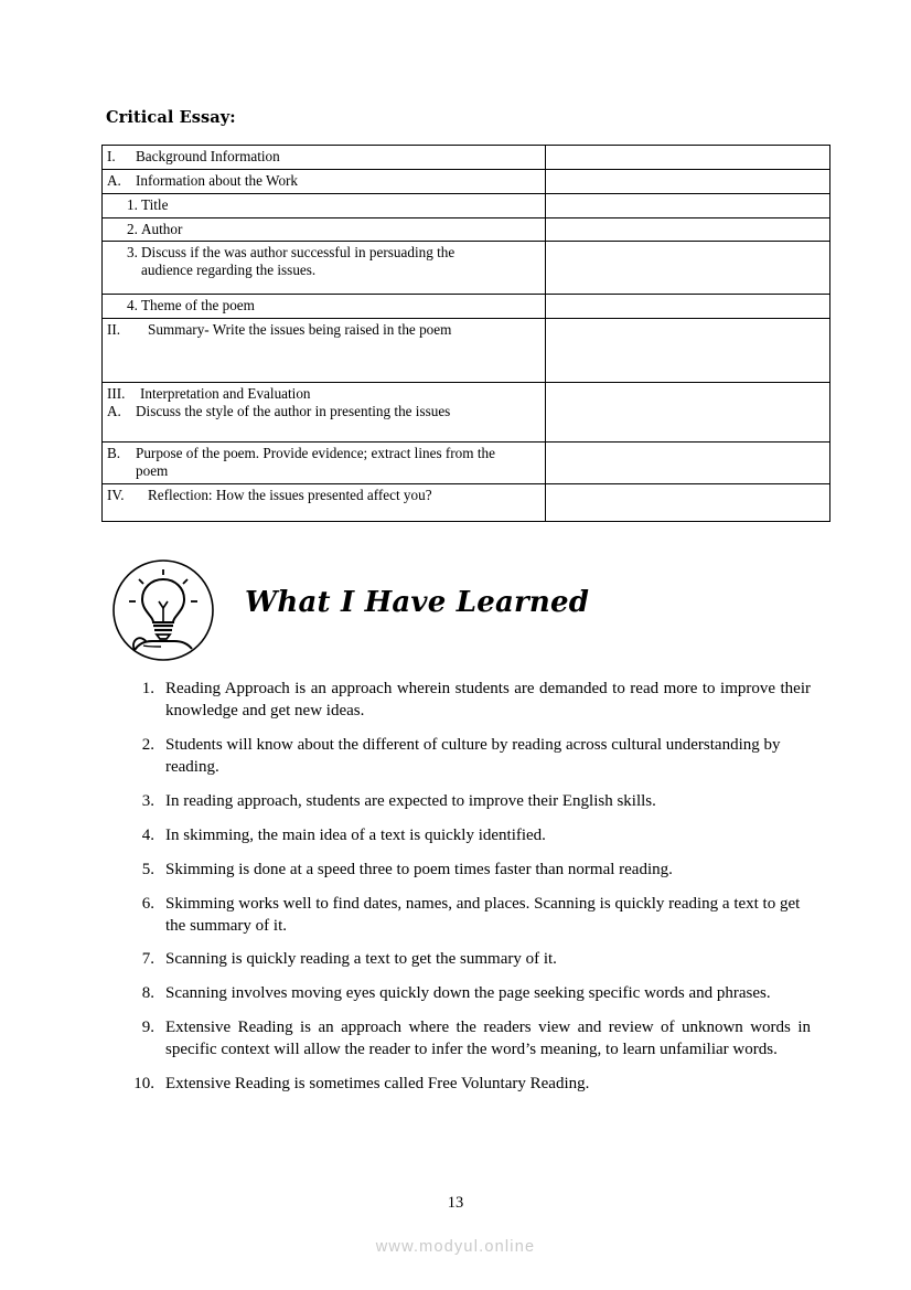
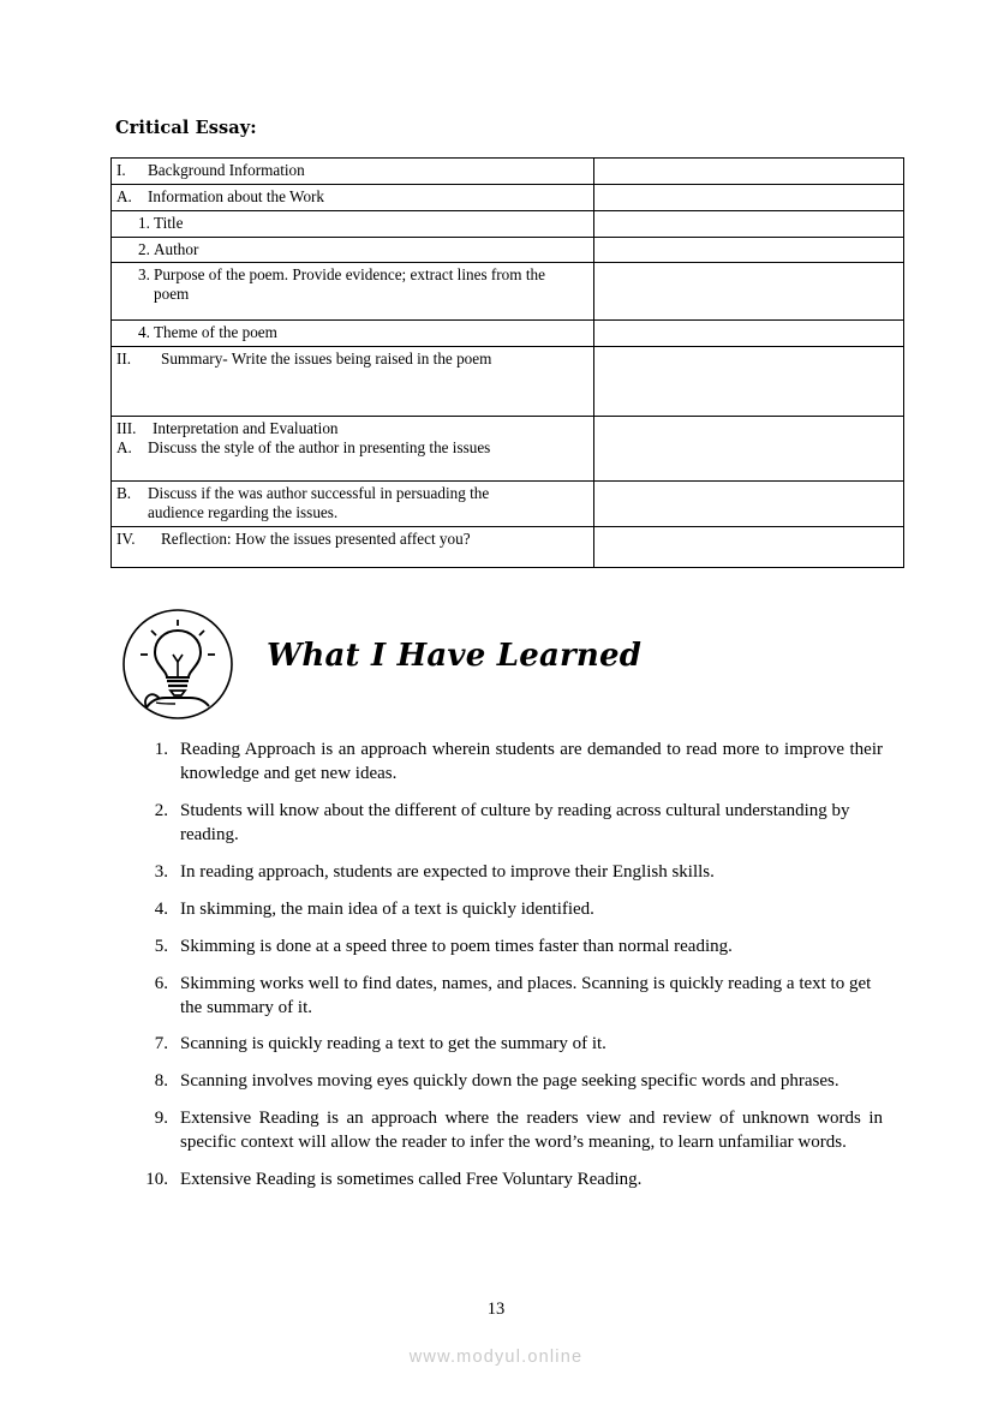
  Critical Essay:
  I. Background Information
  A. Information about the Work
  1. Title
  2. Author
- 3. Discuss if the was author successful in persuading the audience regarding the issues.
+ 3. Purpose of the poem. Provide evidence; extract lines from the poem
  4. Theme of the poem
  II. Summary- Write the issues being raised in the poem
  III. Interpretation and Evaluation A. Discuss the style of the author in presenting the issues
- B. Purpose of the poem. Provide evidence; extract lines from the poem
+ B. Discuss if the was author successful in persuading the audience regarding the issues.
  IV. Reflection: How the issues presented affect you?
  What I Have Learned
  1.
  Reading Approach is an approach wherein students are demanded to read more to improve their knowledge and get new ideas.
  2.
  Students will know about the different of culture by reading across cultural understanding by reading.
  3.
  In reading approach, students are expected to improve their English skills.
  4.
  In skimming, the main idea of a text is quickly identified.
  5.
  Skimming is done at a speed three to poem times faster than normal reading.
  6.
  Skimming works well to find dates, names, and places. Scanning is quickly reading a text to get the summary of it.
  7.
  Scanning is quickly reading a text to get the summary of it.
  8.
  Scanning involves moving eyes quickly down the page seeking specific words and phrases.
  9.
  Extensive Reading is an approach where the readers view and review of unknown words in specific context will allow the reader to infer the word’s meaning, to learn unfamiliar words.
  10.
  Extensive Reading is sometimes called Free Voluntary Reading.
  13
  www.modyul.online
